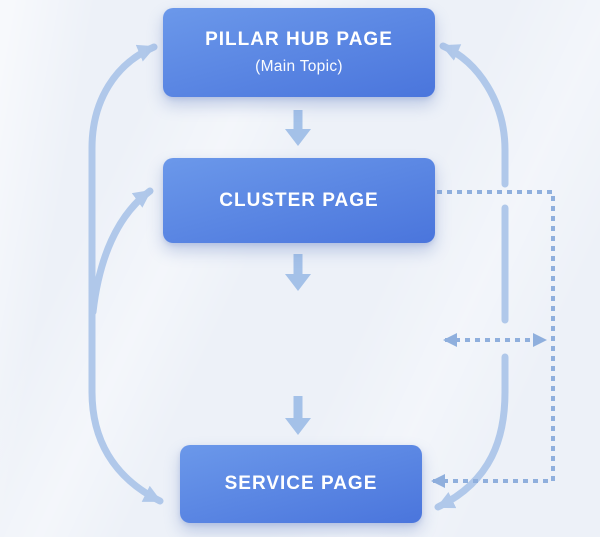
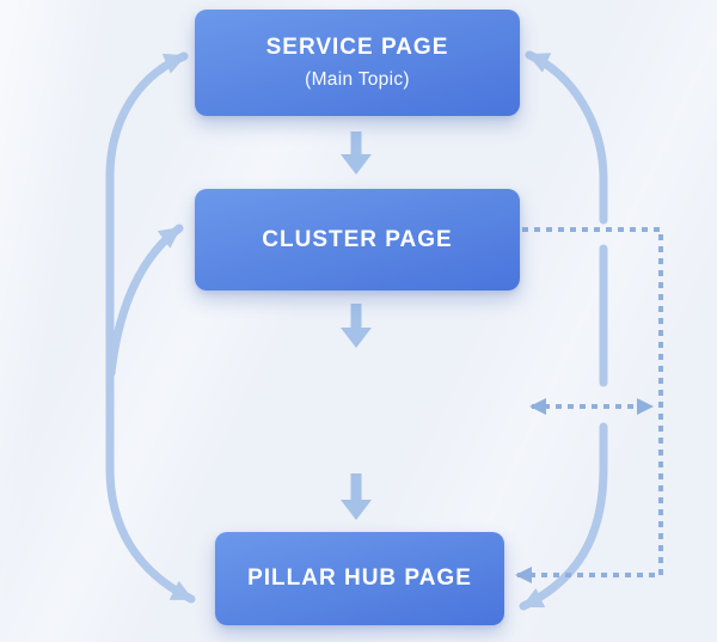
- PILLAR HUB PAGE
+ SERVICE PAGE
  (Main Topic)
  CLUSTER PAGE
- SERVICE PAGE
+ PILLAR HUB PAGE
